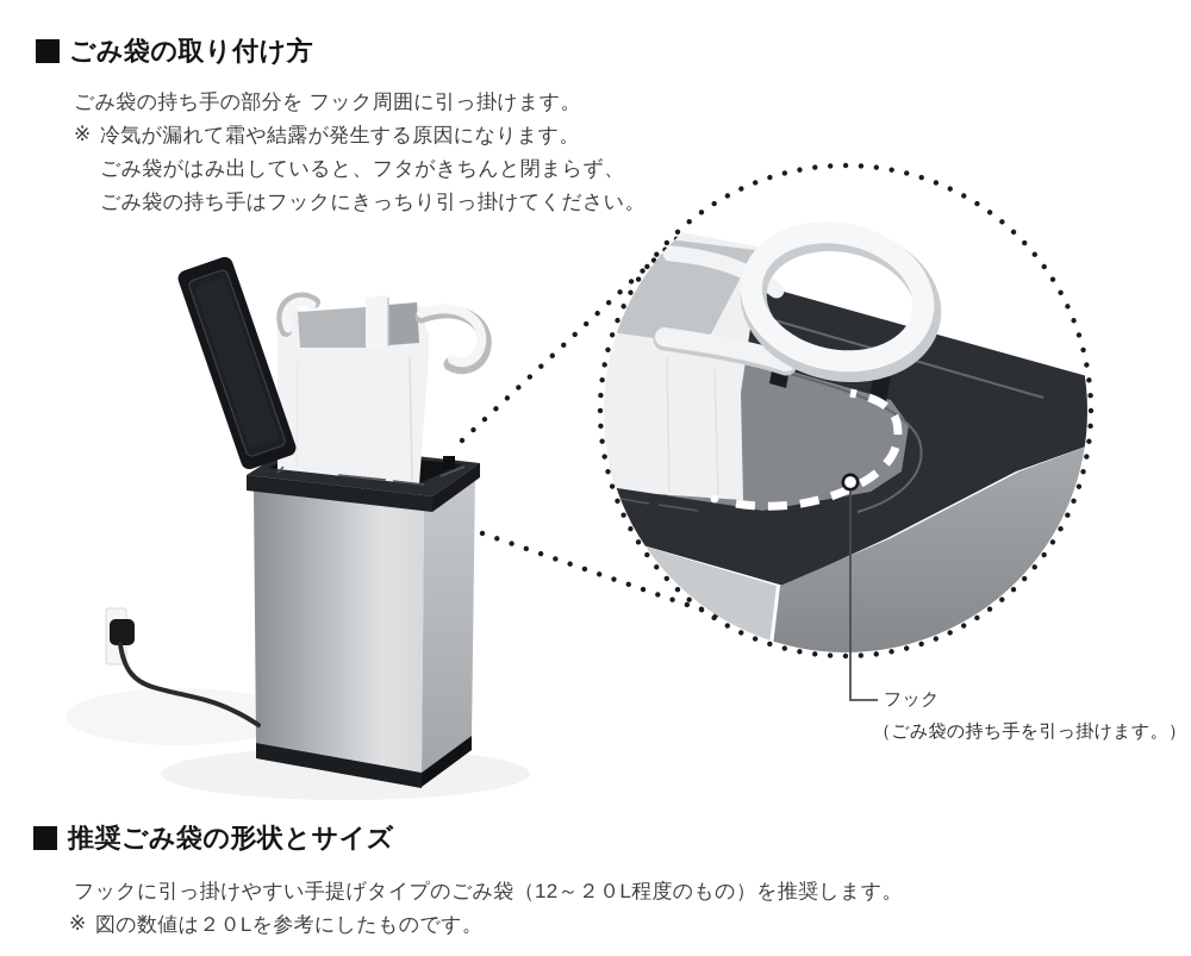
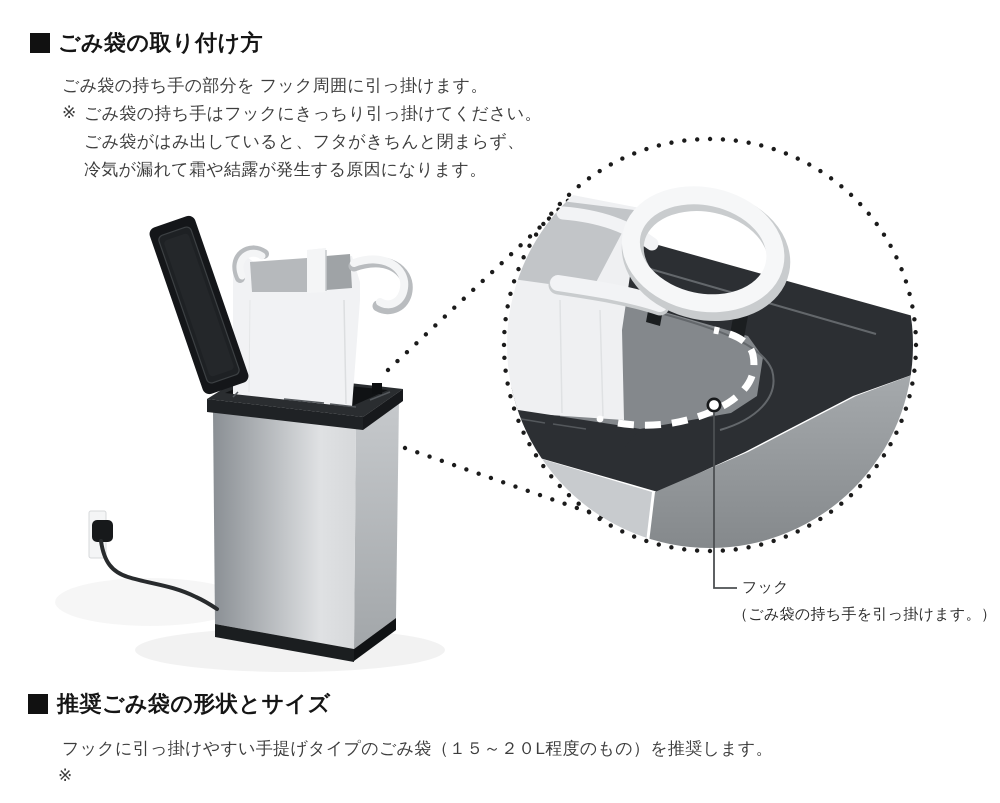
  ごみ袋の取り付け方
  ごみ袋の持ち手の部分を フック周囲に引っ掛けます。
  ※
- 冷気が漏れて霜や結露が発生する原因になります。
+ ごみ袋の持ち手はフックにきっちり引っ掛けてください。
  ごみ袋がはみ出していると、フタがきちんと閉まらず、
- ごみ袋の持ち手はフックにきっちり引っ掛けてください。
+ 冷気が漏れて霜や結露が発生する原因になります。
  フック
  （ごみ袋の持ち手を引っ掛けます。）
  推奨ごみ袋の形状とサイズ
- フックに引っ掛けやすい手提げタイプのごみ袋（12～２０L程度のもの）を推奨します。
+ フックに引っ掛けやすい手提げタイプのごみ袋（１５～２０L程度のもの）を推奨します。
  ※
- 図の数値は２０Lを参考にしたものです。
